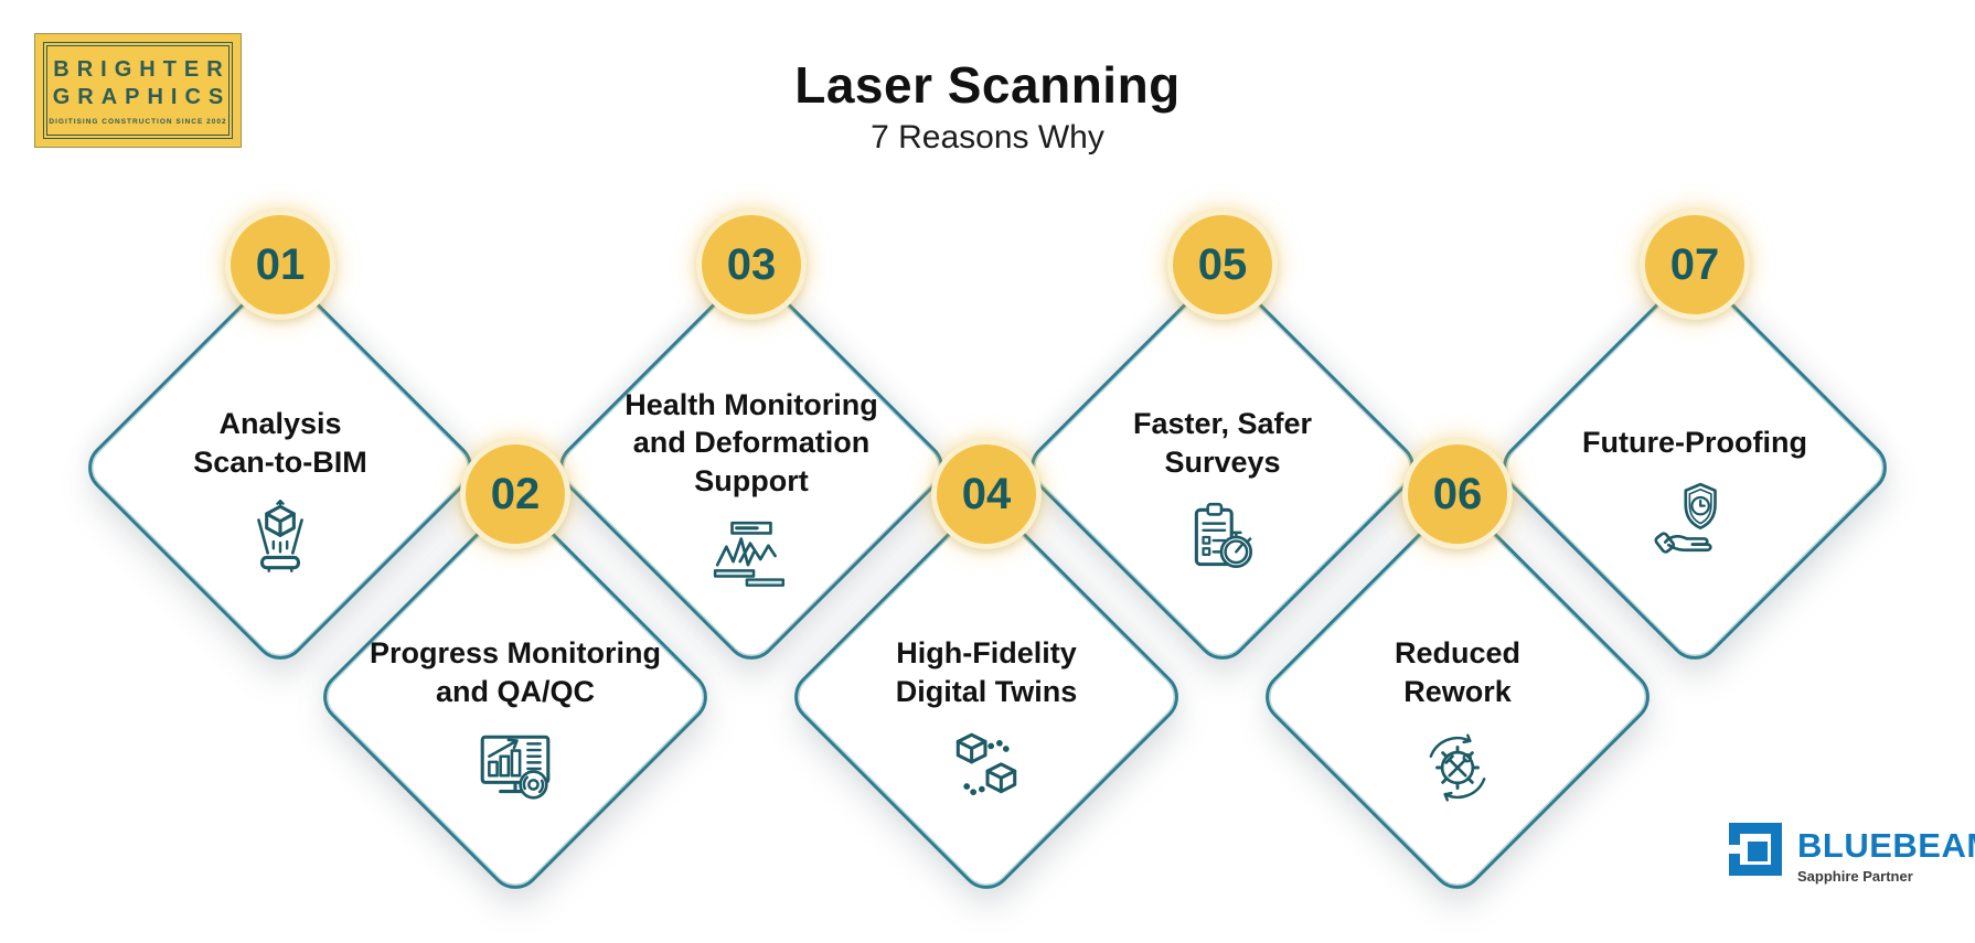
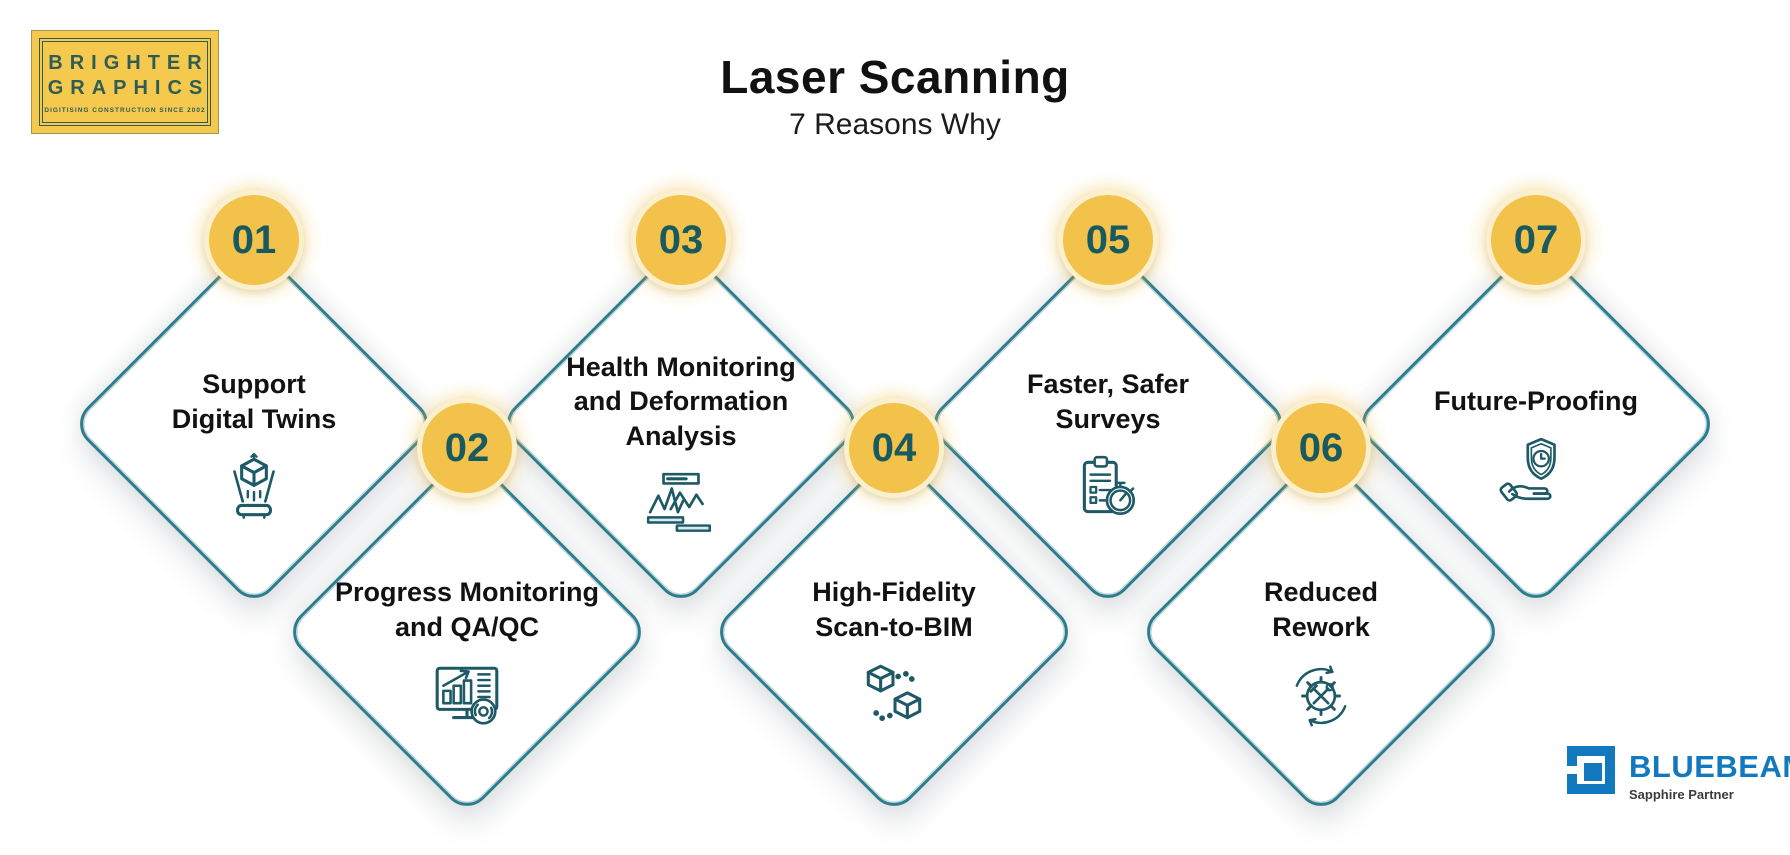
  Laser Scanning
  7 Reasons Why
  BRIGHTER
  GRAPHICS
  BLUEBEA
  Sapphire Partner
- Analysis
+ Support
- Scan-to-BIM
+ Digital Twins
  01
  Progress Monitoring
  and QA/QC
  02
  Health Monitoring
  and Deformation
- Support
+ Analysis
  03
  High-Fidelity
- Digital Twins
+ Scan-to-BIM
  04
  Faster, Safer
  Surveys
  05
  Reduced
  Rework
  06
  Future-Proofing
  07
